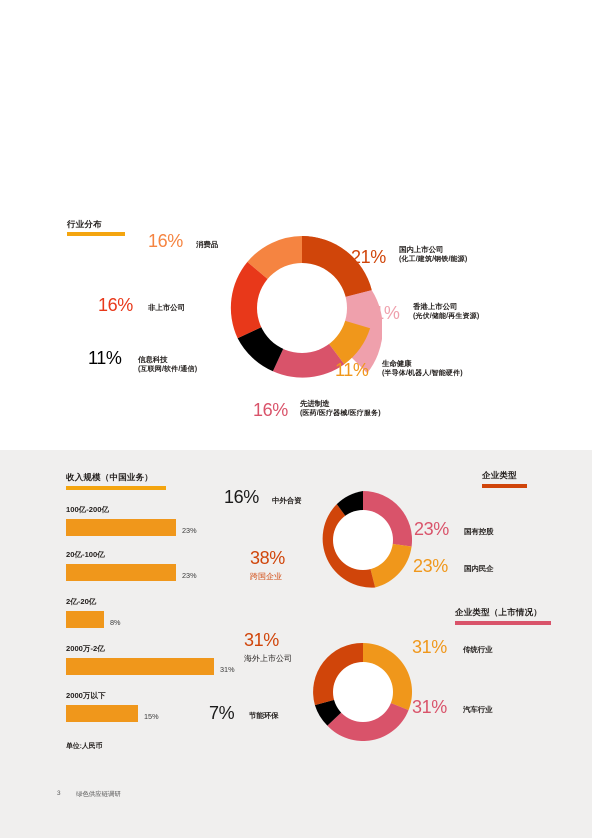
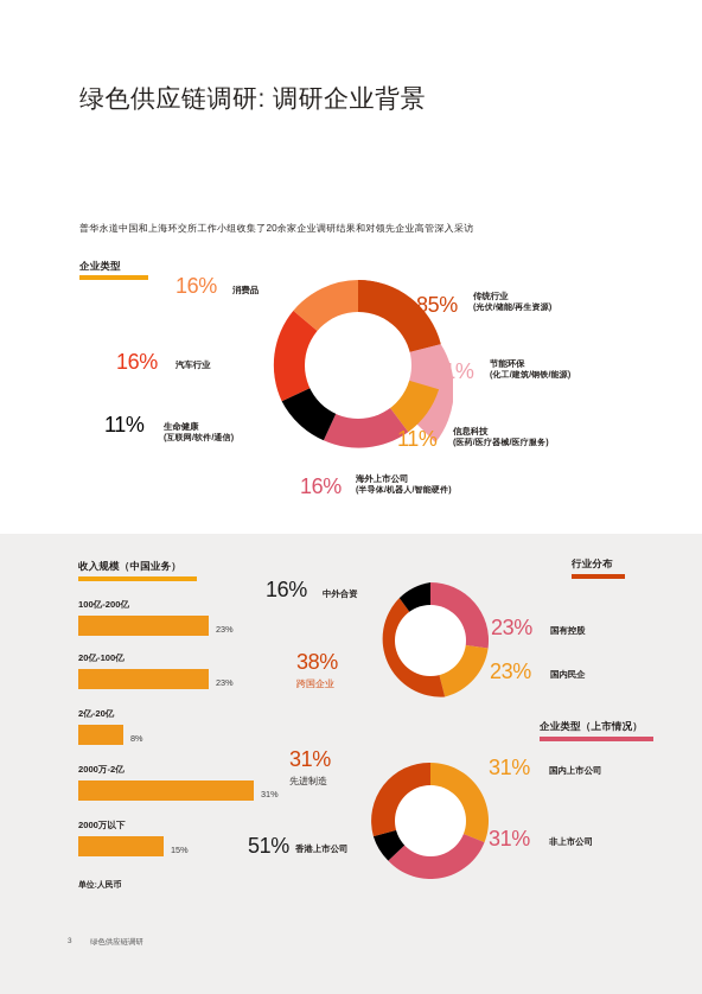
+ 绿色供应链调研: 调研企业背景
+ 普华永道中国和上海环交所工作小组收集了20余家企业调研结果和对领先企业高管深入采访
- 行业分布
+ 企业类型
  16%
  消费品
- 21%
+ 85%
- 国内上市公司
+ 传统行业
- (化工/建筑/钢铁/能源)
+ (光伏/储能/再生资源)
  11%
- 香港上市公司
+ 节能环保
- (光伏/储能/再生资源)
+ (化工/建筑/钢铁/能源)
  11%
- 生命健康
+ 信息科技
- (半导体/机器人/智能硬件)
+ (医药/医疗器械/医疗服务)
  16%
- 先进制造
+ 海外上市公司
- (医药/医疗器械/医疗服务)
+ (半导体/机器人/智能硬件)
  11%
- 信息科技
+ 生命健康
  (互联网/软件/通信)
  16%
- 非上市公司
+ 汽车行业
  收入规模（中国业务）
  100亿-200亿
  23%
  20亿-100亿
  23%
  2亿-20亿
  8%
  2000万-2亿
  31%
  2000万以下
  15%
- 企业类型
+ 行业分布
  16%
  中外合资
  23%
  国有控股
  23%
  国内民企
  38%
  跨国企业
  企业类型（上市情况）
  31%
- 海外上市公司
+ 先进制造
  31%
- 传统行业
+ 国内上市公司
  31%
- 汽车行业
+ 非上市公司
- 7%
+ 51%
- 节能环保
+ 香港上市公司
